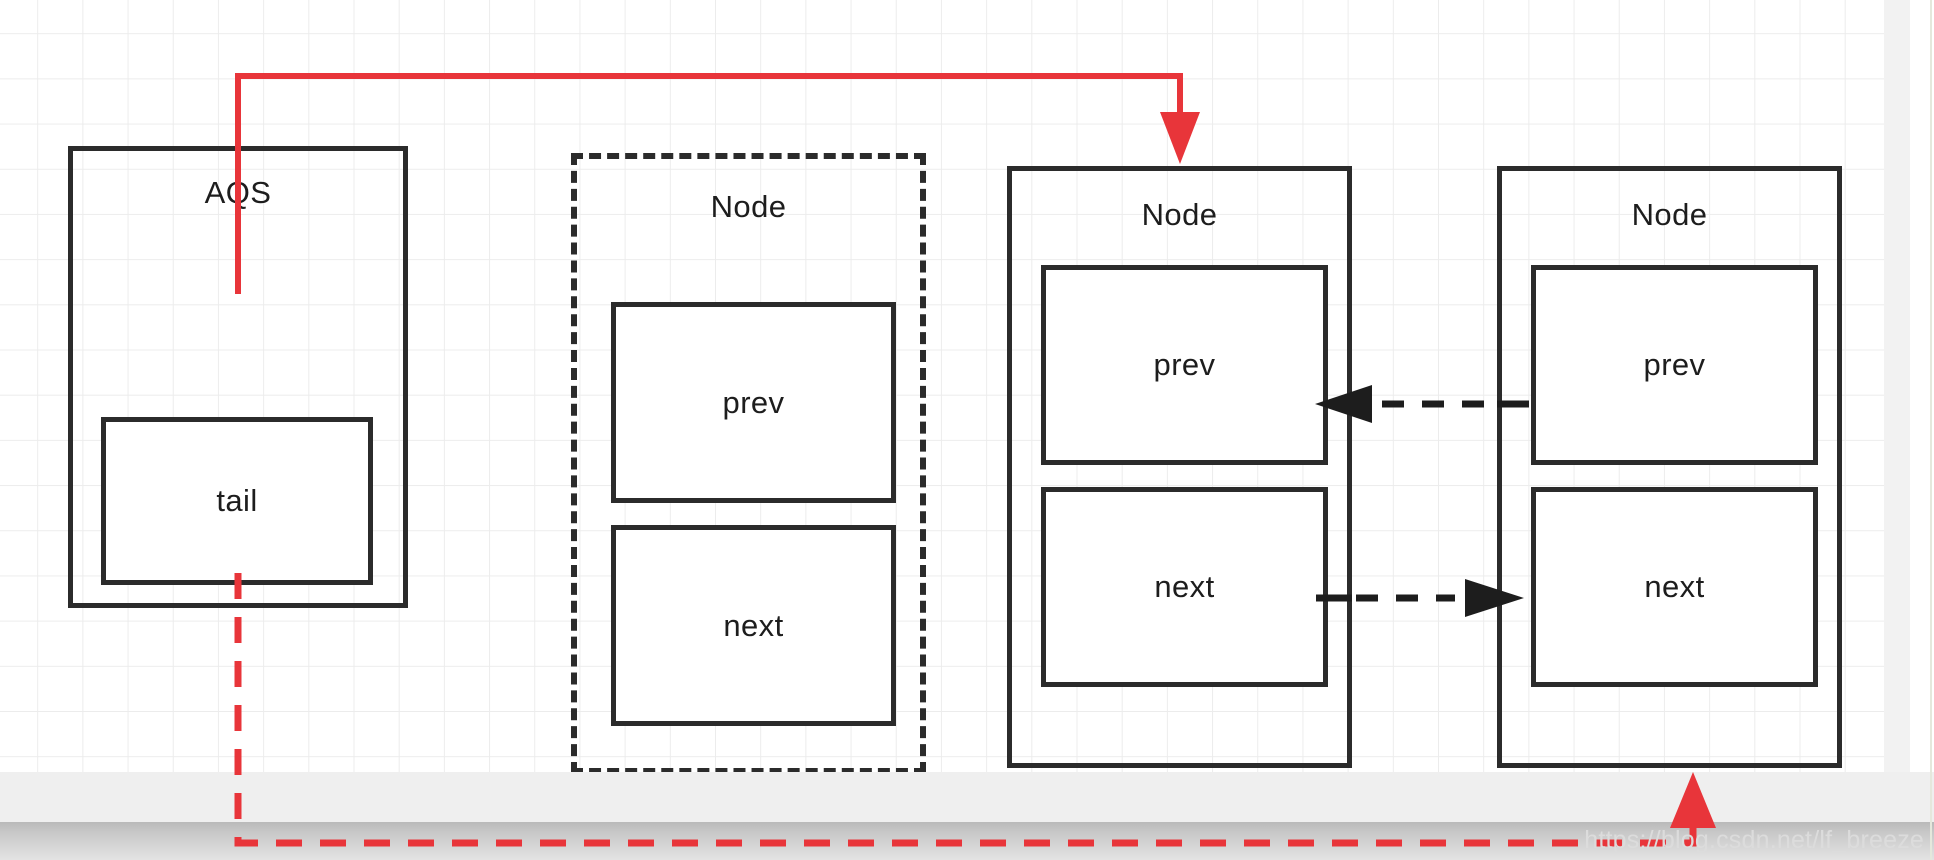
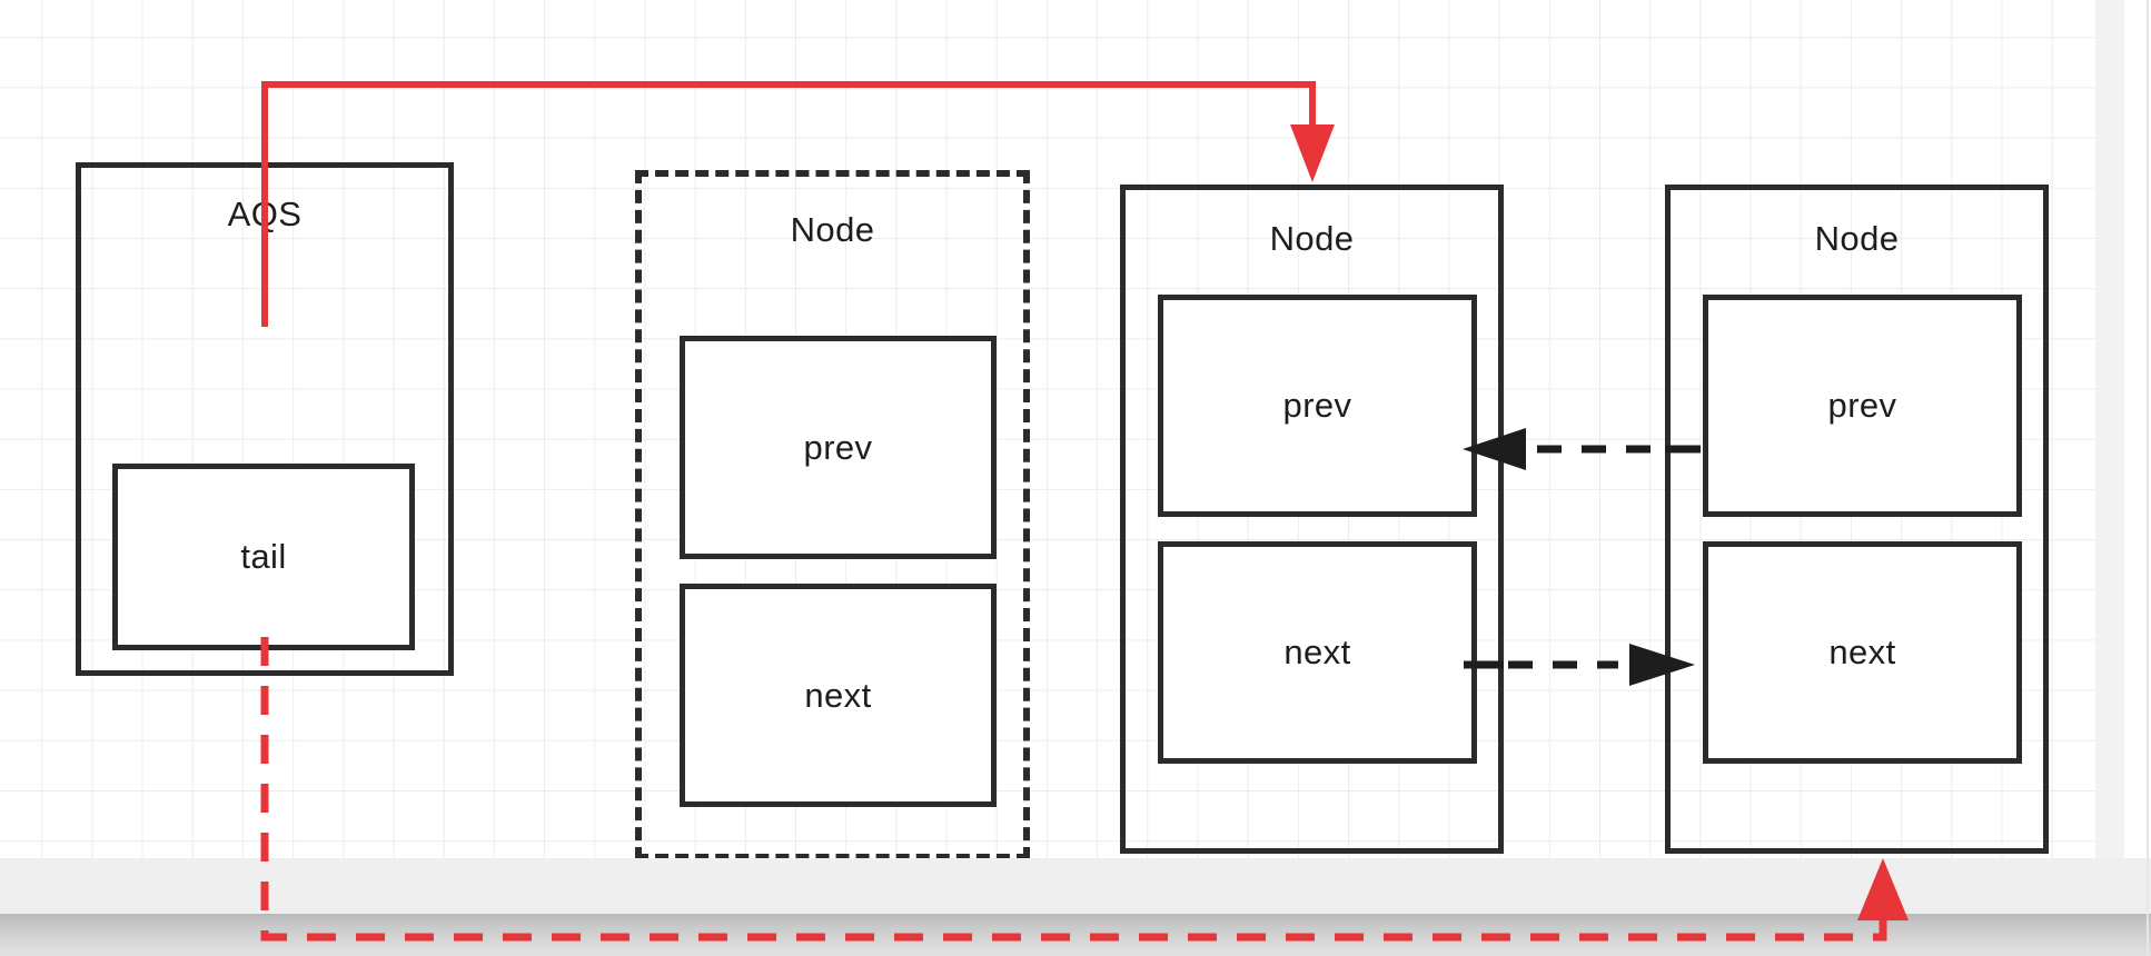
  tail
  Node
  prev
  next
  Node
  prev
  next
  Node
  prev
  next
- https://blog.csdn.net/lf_breeze
